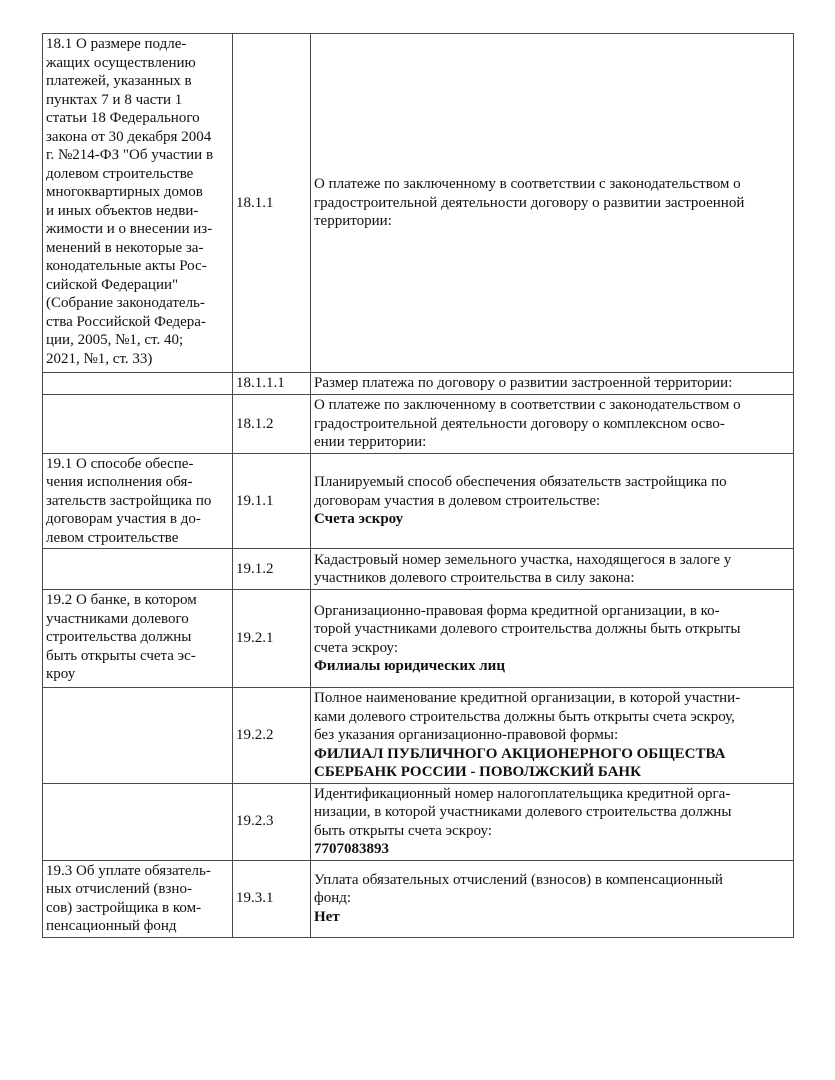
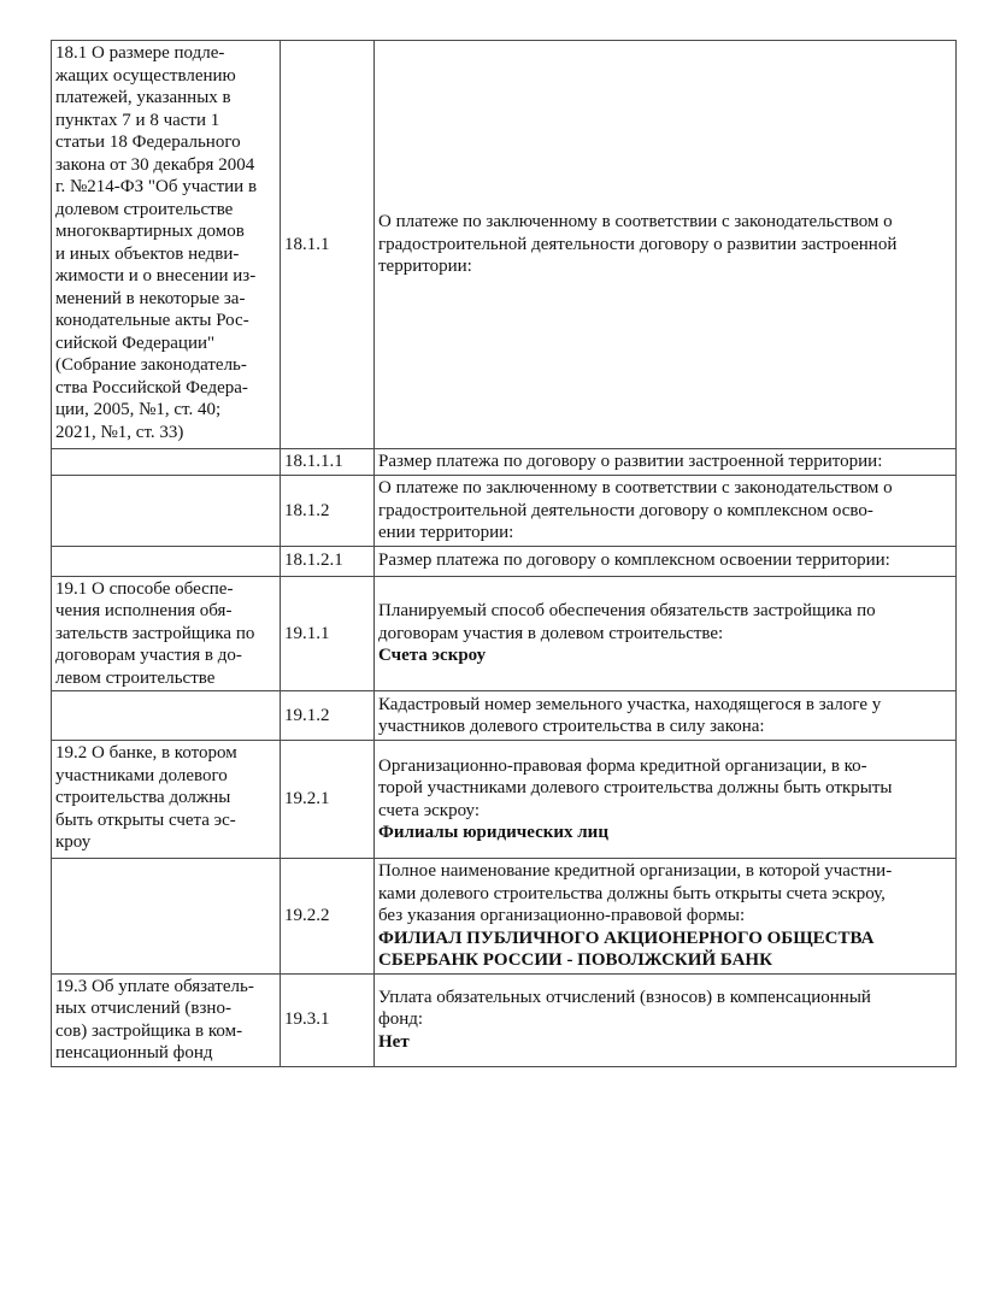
  18.1 О размере подле- жащих осуществлению платежей, указанных в пунктах 7 и 8 части 1 статьи 18 Федерального закона от 30 декабря 2004 г. №214-ФЗ "Об участии в долевом строительстве многоквартирных домов и иных объектов недви- жимости и о внесении из- менений в некоторые за- конодательные акты Рос- сийской Федерации" (Собрание законодатель- ства Российской Федера- ции, 2005, №1, ст. 40; 2021, №1, ст. 33)	18.1.1	О платеже по заключенному в соответствии с законодательством о градостроительной деятельности договору о развитии застроенной территории:
  	18.1.1.1	Размер платежа по договору о развитии застроенной территории:
  	18.1.2	О платеже по заключенному в соответствии с законодательством о градостроительной деятельности договору о комплексном осво- ении территории:
+ 	18.1.2.1	Размер платежа по договору о комплексном освоении территории:
  19.1 О способе обеспе- чения исполнения обя- зательств застройщика по договорам участия в до- левом строительстве	19.1.1	Планируемый способ обеспечения обязательств застройщика по договорам участия в долевом строительстве:Счета эскроу
  	19.1.2	Кадастровый номер земельного участка, находящегося в залоге у участников долевого строительства в силу закона:
  19.2 О банке, в котором участниками долевого строительства должны быть открыты счета эс- кроу	19.2.1	Организационно-правовая форма кредитной организации, в ко- торой участниками долевого строительства должны быть открыты счета эскроу:Филиалы юридических лиц
  	19.2.2	Полное наименование кредитной организации, в которой участни- ками долевого строительства должны быть открыты счета эскроу, без указания организационно-правовой формы:ФИЛИАЛ ПУБЛИЧНОГО АКЦИОНЕРНОГО ОБЩЕСТВА СБЕРБАНК РОССИИ - ПОВОЛЖСКИЙ БАНК
- 	19.2.3	Идентификационный номер налогоплательщика кредитной орга- низации, в которой участниками долевого строительства должны быть открыты счета эскроу:7707083893
  19.3 Об уплате обязатель- ных отчислений (взно- сов) застройщика в ком- пенсационный фонд	19.3.1	Уплата обязательных отчислений (взносов) в компенсационный фонд:Нет
